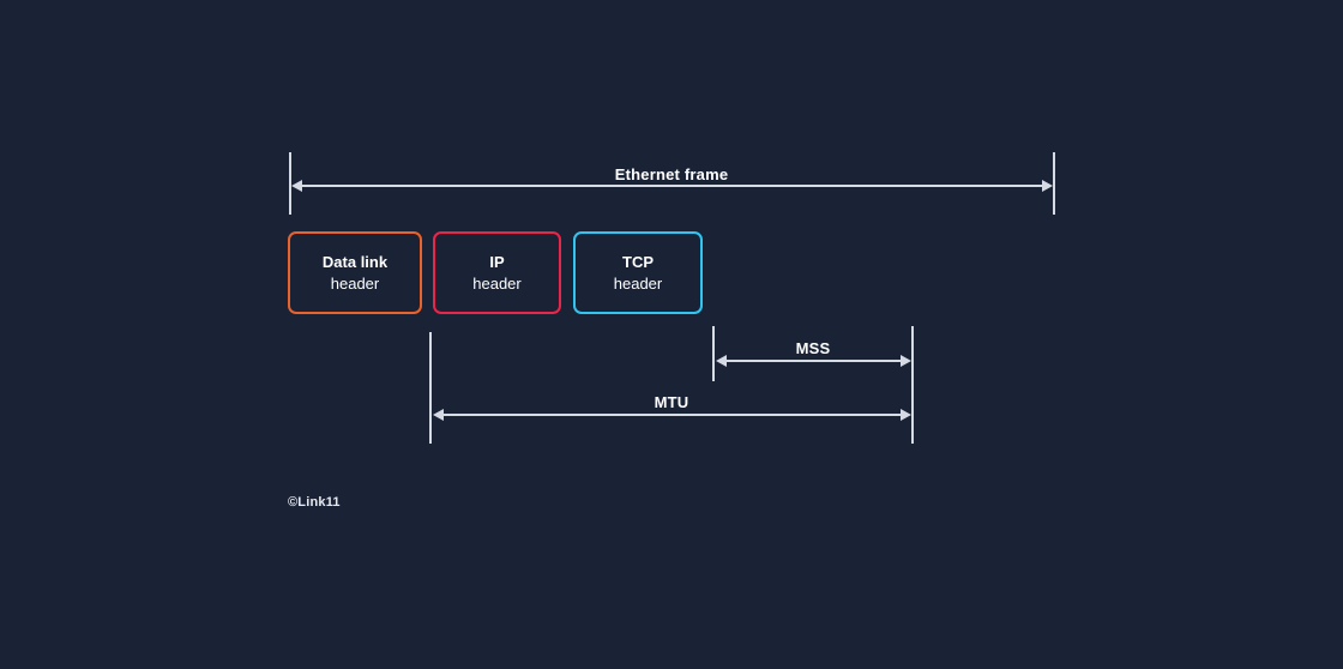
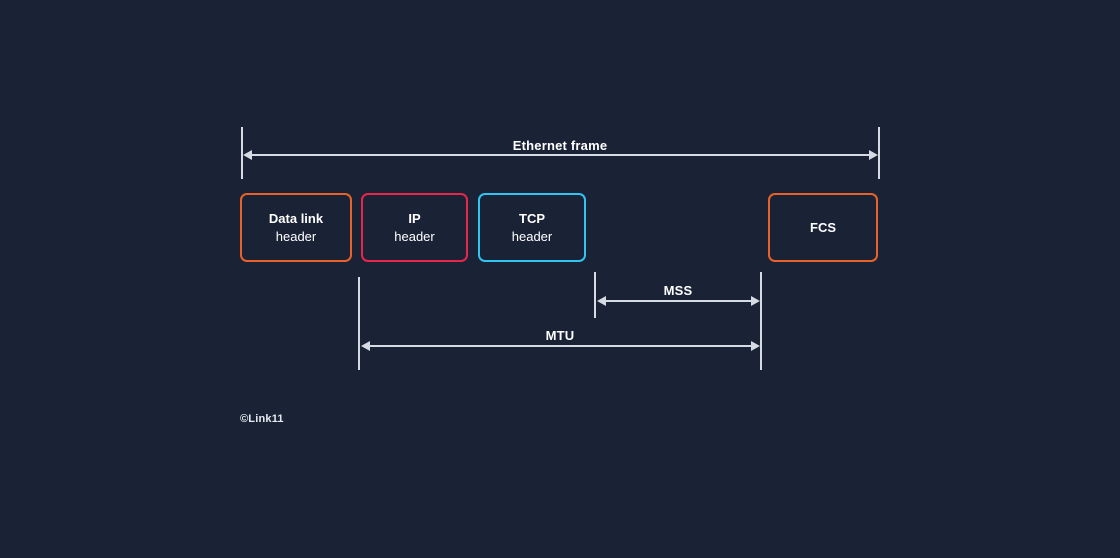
  Ethernet frame
  Data link
  header
  IP
  header
  TCP
  header
+ FCS
  MSS
  MTU
  ©Link11
